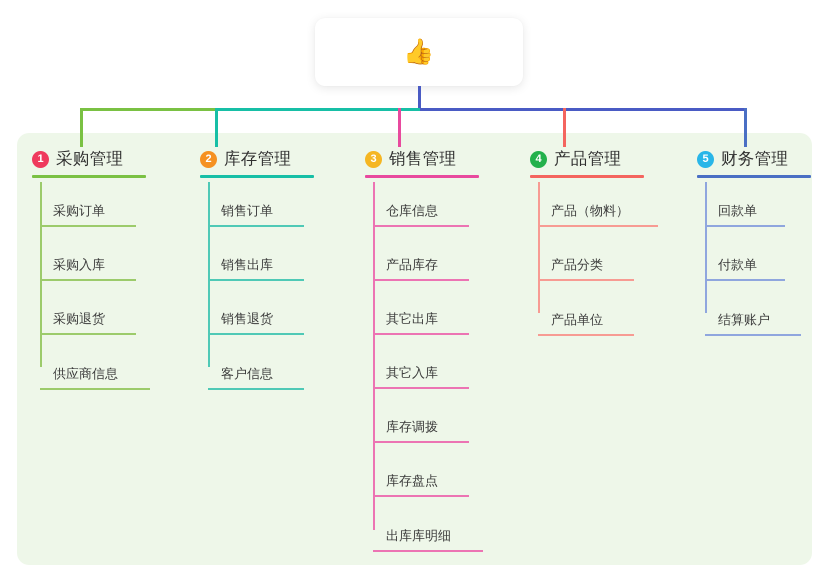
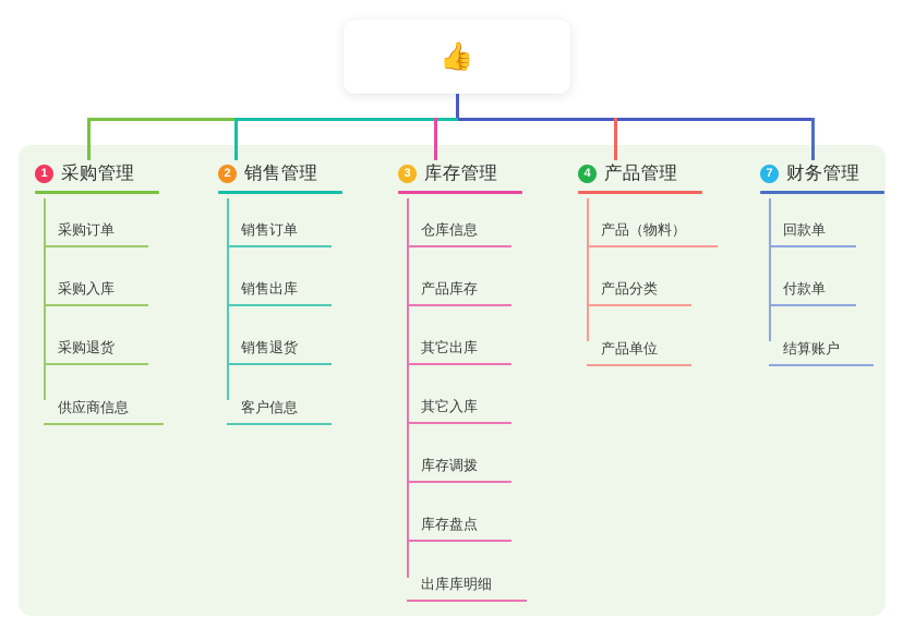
  👍
  1
  采购管理
  采购订单
  采购入库
  采购退货
  供应商信息
  2
- 库存管理
+ 销售管理
  销售订单
  销售出库
  销售退货
  客户信息
  3
- 销售管理
+ 库存管理
  仓库信息
  产品库存
  其它出库
  其它入库
  库存调拨
  库存盘点
  出库库明细
  4
  产品管理
  产品（物料）
  产品分类
  产品单位
- 5
+ 7
  财务管理
  回款单
  付款单
  结算账户
